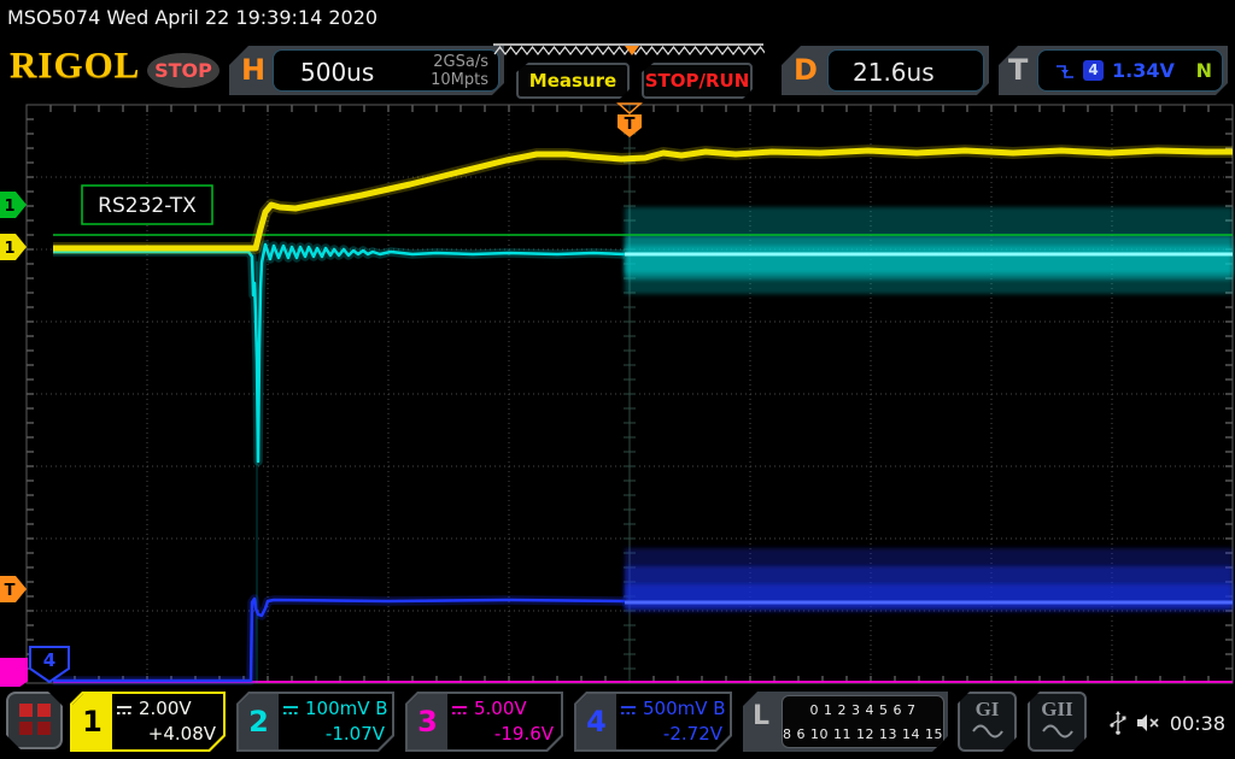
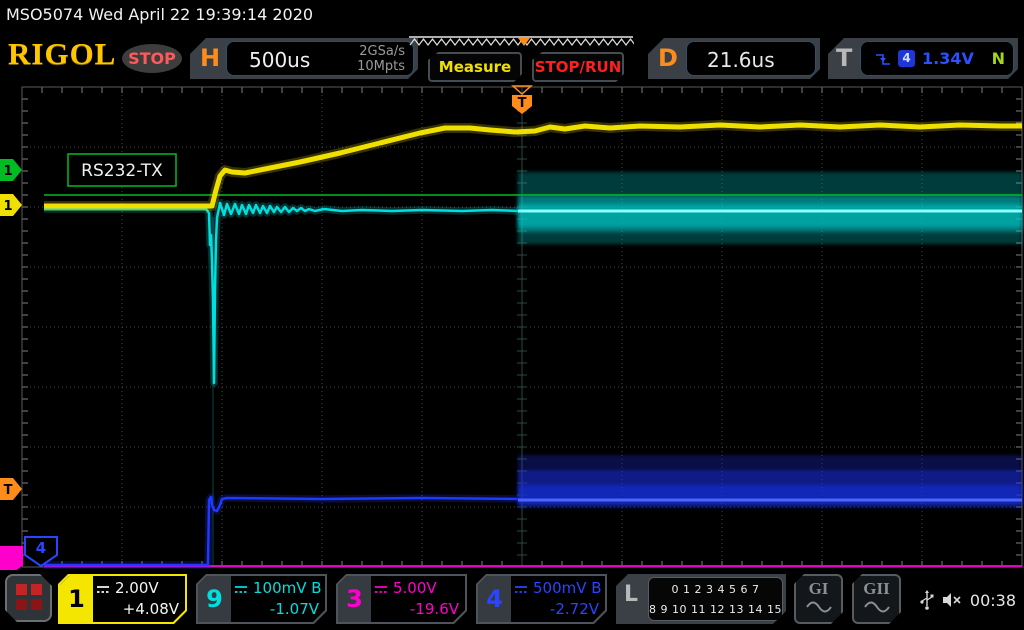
  MSO5074 Wed April 22 19:39:14 2020
  RIGOL
  STOP
  H
  500us
  2GSa/s
  10Mpts
  Measure
  STOP/RUN
  D
  21.6us
  T
  4
  1.34V
  N
  RS232-TX
  1
  1
  T
  4
  T
  1
  2.00V
  +4.08V
- 2
+ 9
  100mV B
  -1.07V
  3
  5.00V
  -19.6V
  4
  500mV B
  -2.72V
  L
  0 1 2 3 4 5 6 7
- 8 6 10 11 12 13 14 15
+ 8 9 10 11 12 13 14 15
  GI
  GII
  00:38
